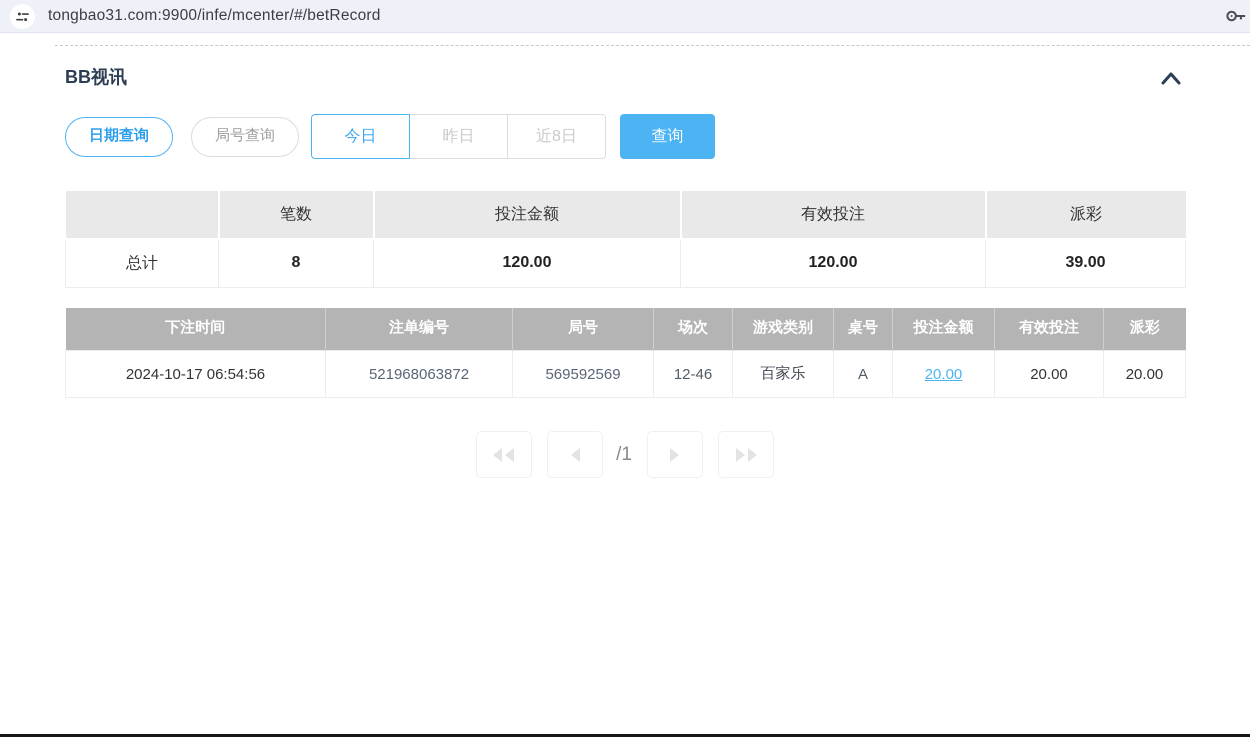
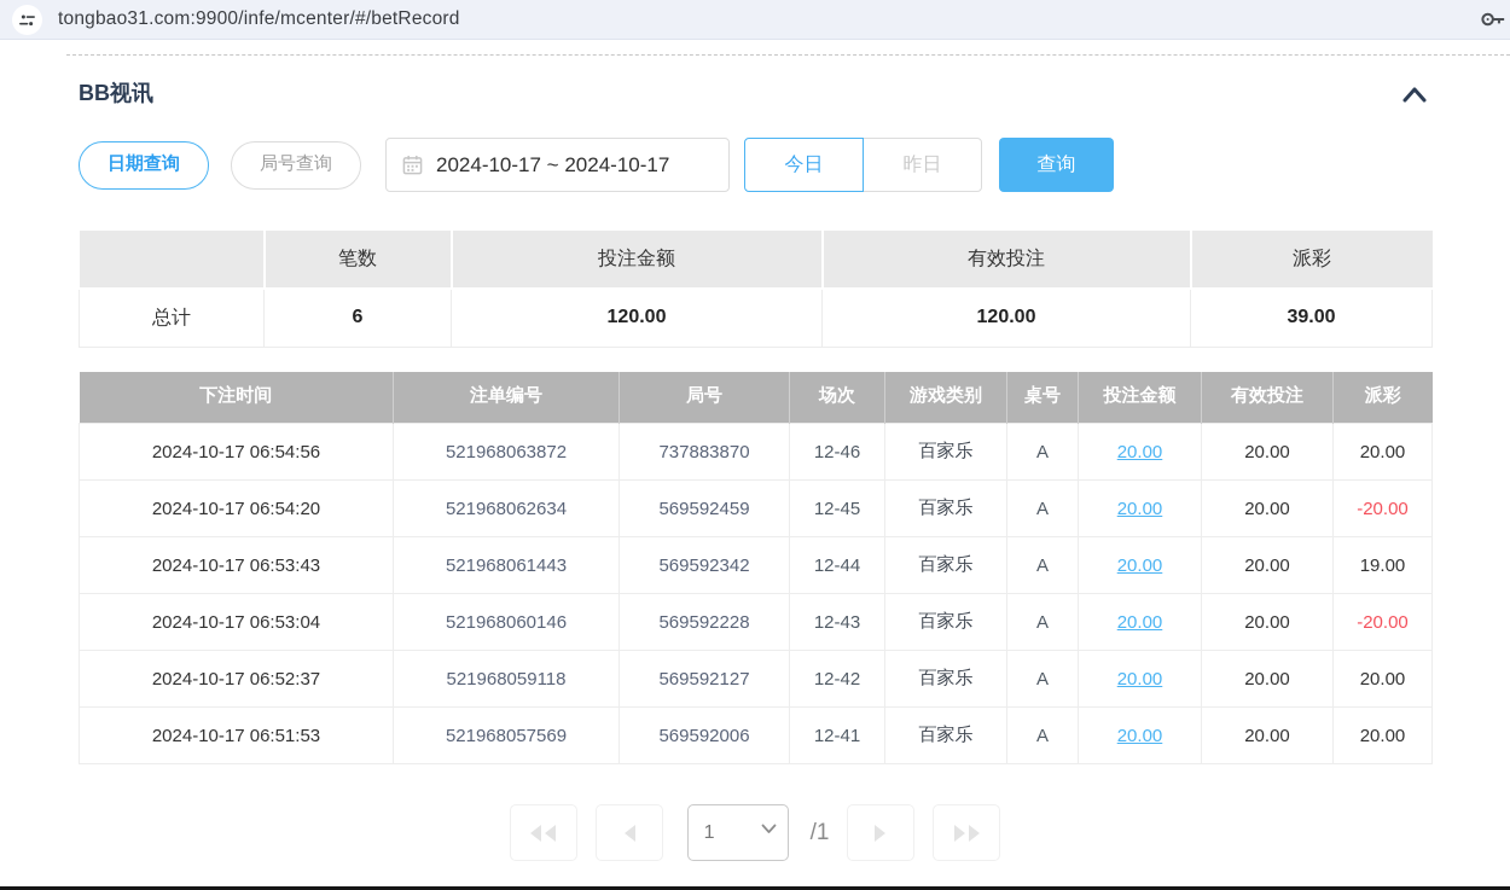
  tongbao31.com:9900/infe/mcenter/#/betRecord
  BB视讯
  日期查询
  局号查询
+ 2024-10-17 ~ 2024-10-17
  今日
  昨日
- 近8日
  查询
  	笔数	投注金额	有效投注	派彩
- 总计	8	120.00	120.00	39.00
+ 总计	6	120.00	120.00	39.00
  下注时间	注单编号	局号	场次	游戏类别	桌号	投注金额	有效投注	派彩
- 2024-10-17 06:54:56	521968063872	569592569	12-46	百家乐	A	20.00	20.00	20.00
+ 2024-10-17 06:54:56	521968063872	737883870	12-46	百家乐	A	20.00	20.00	20.00
+ 2024-10-17 06:54:20	521968062634	569592459	12-45	百家乐	A	20.00	20.00	-20.00
+ 2024-10-17 06:53:43	521968061443	569592342	12-44	百家乐	A	20.00	20.00	19.00
+ 2024-10-17 06:53:04	521968060146	569592228	12-43	百家乐	A	20.00	20.00	-20.00
+ 2024-10-17 06:52:37	521968059118	569592127	12-42	百家乐	A	20.00	20.00	20.00
+ 2024-10-17 06:51:53	521968057569	569592006	12-41	百家乐	A	20.00	20.00	20.00
+ 1
  /1
